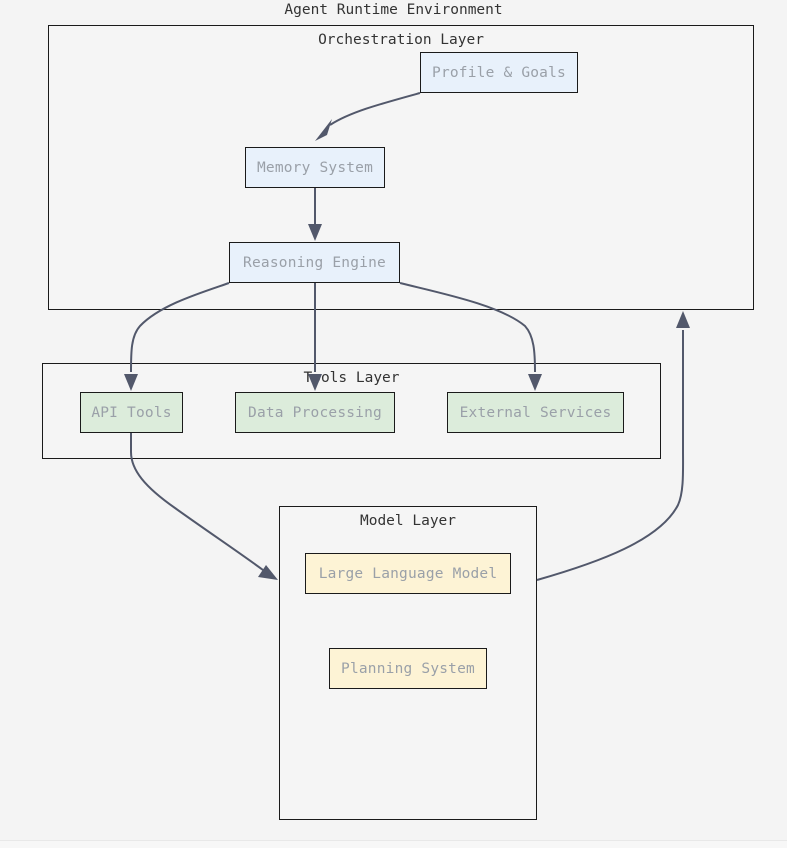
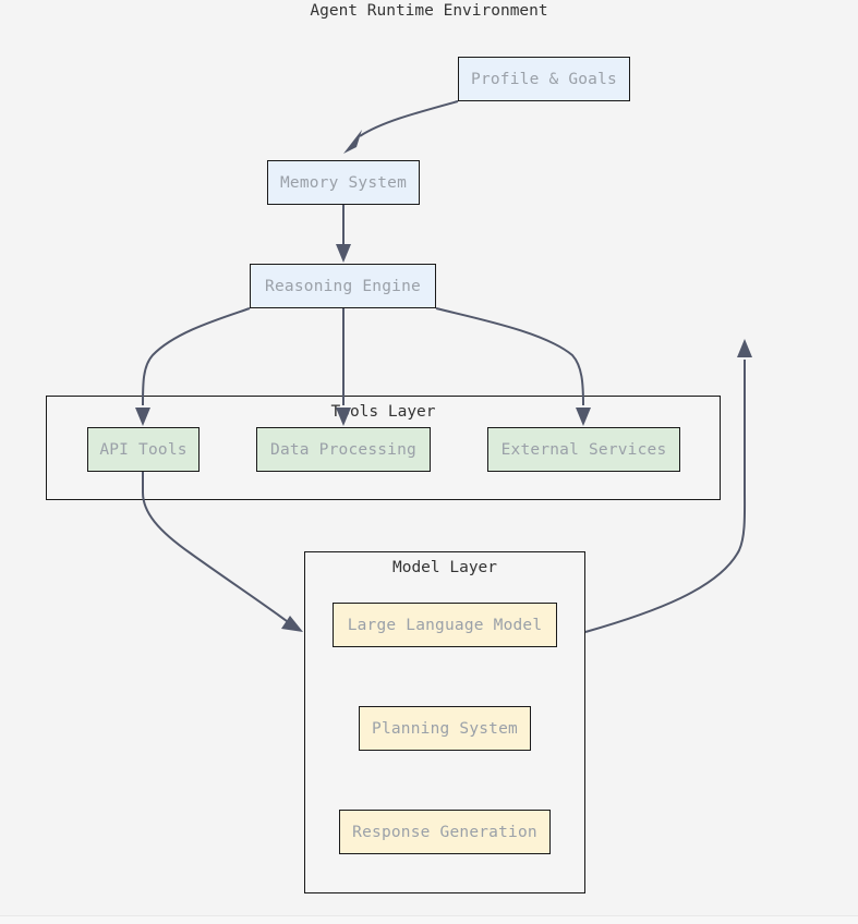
  Agent Runtime Environment
- Orchestration Layer
  Tols Layer
  Model Layer
  Profile & Goals
  Memory System
  Reasoning Engine
  API Tools
  Data Processing
  External Services
  Large Language Model
  Planning System
+ Response Generation
